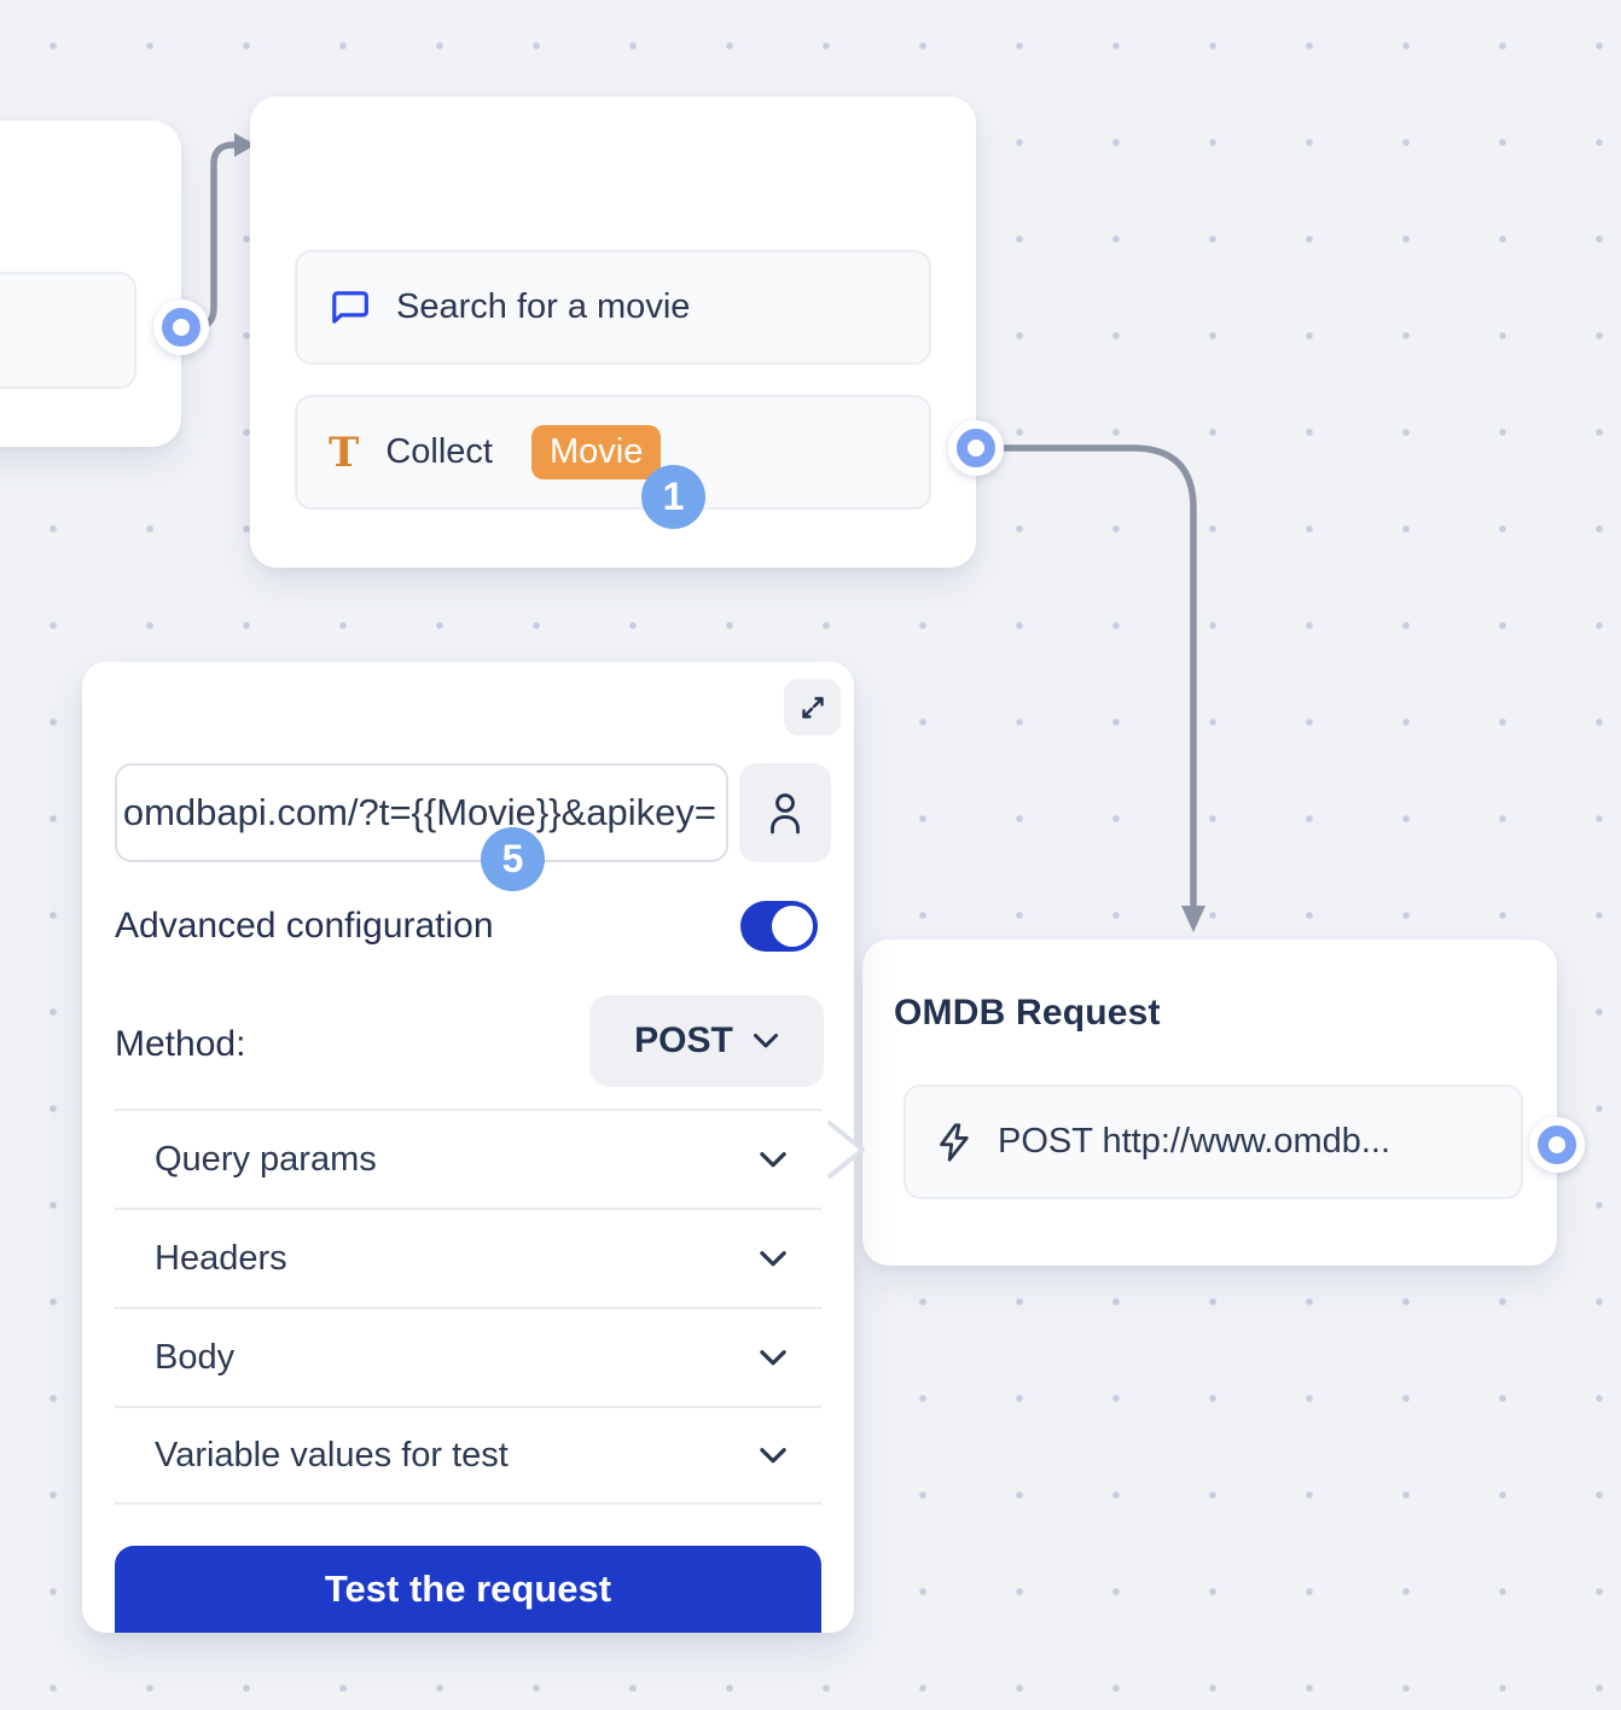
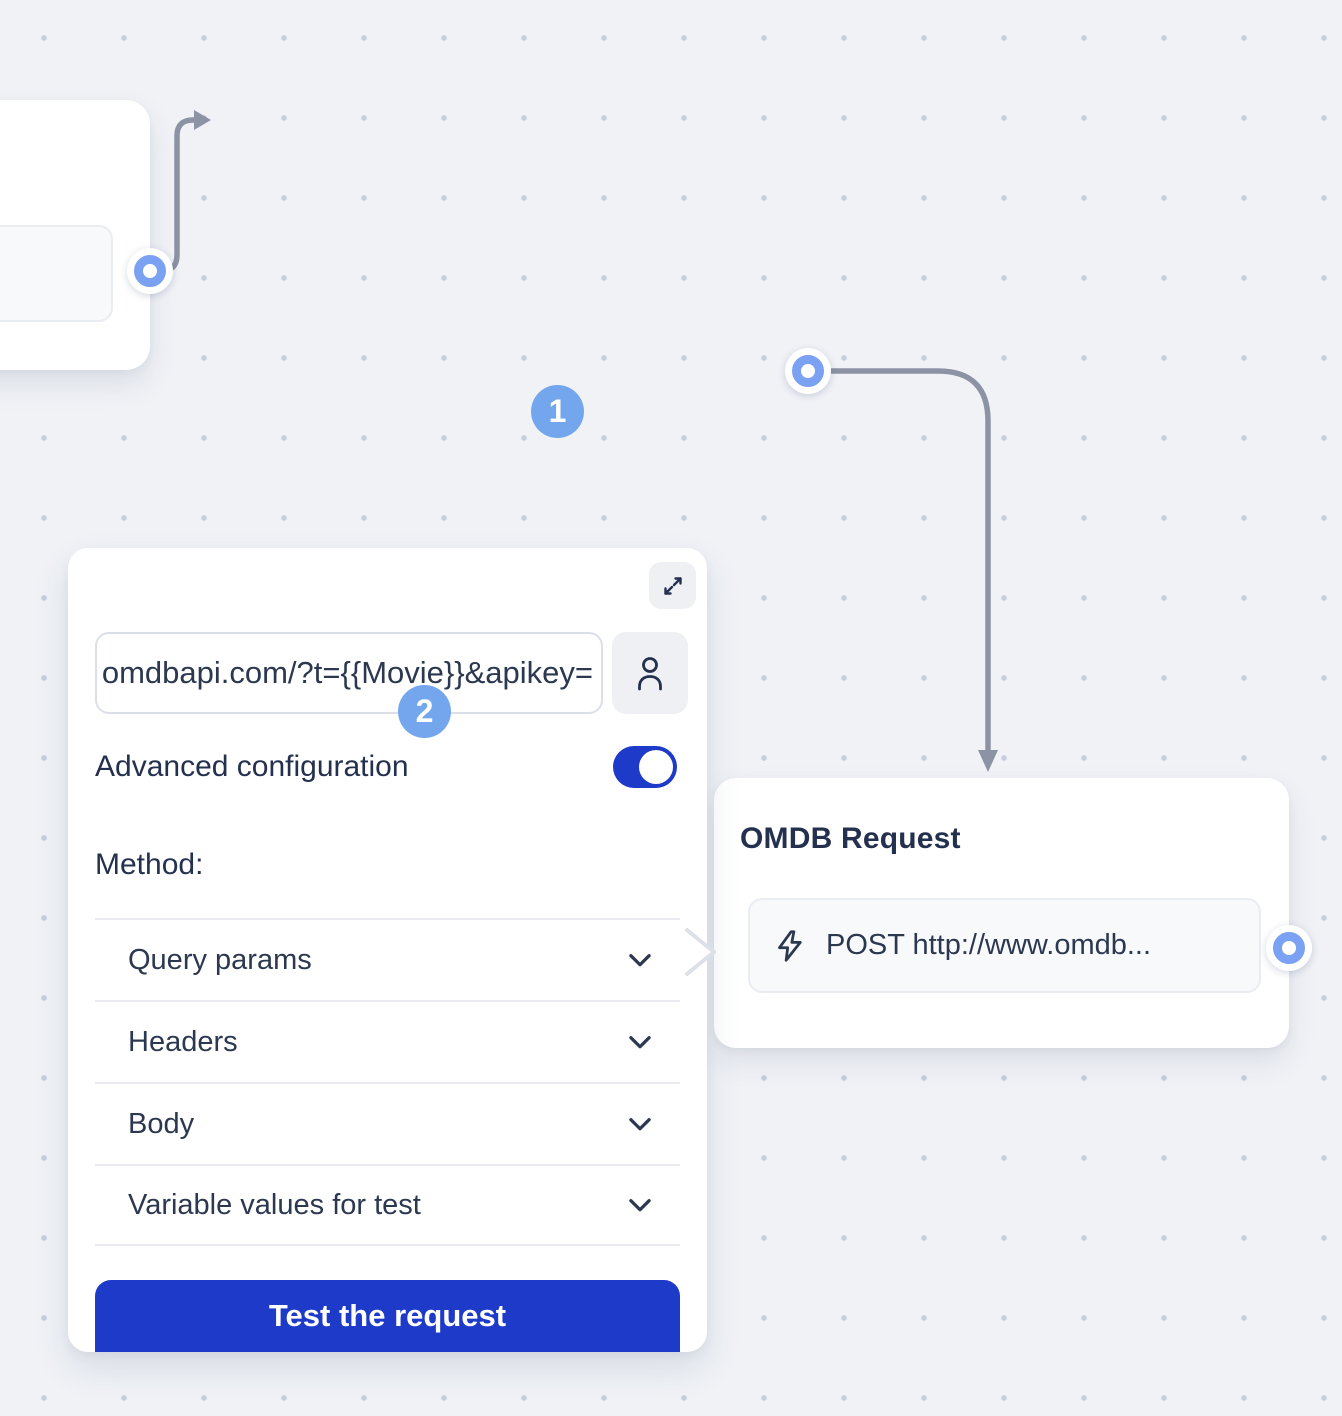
- Search for a movie
- T
- Collect
- Movie
  1
  OMDB Request
  POST http://www.omdb...
  omdbapi.com/?t={{Movie}}&apikey=
  Advanced configuration
  Method:
- POST
  Query params
  Headers
  Body
  Variable values for test
  Test the request
- 5
+ 2
